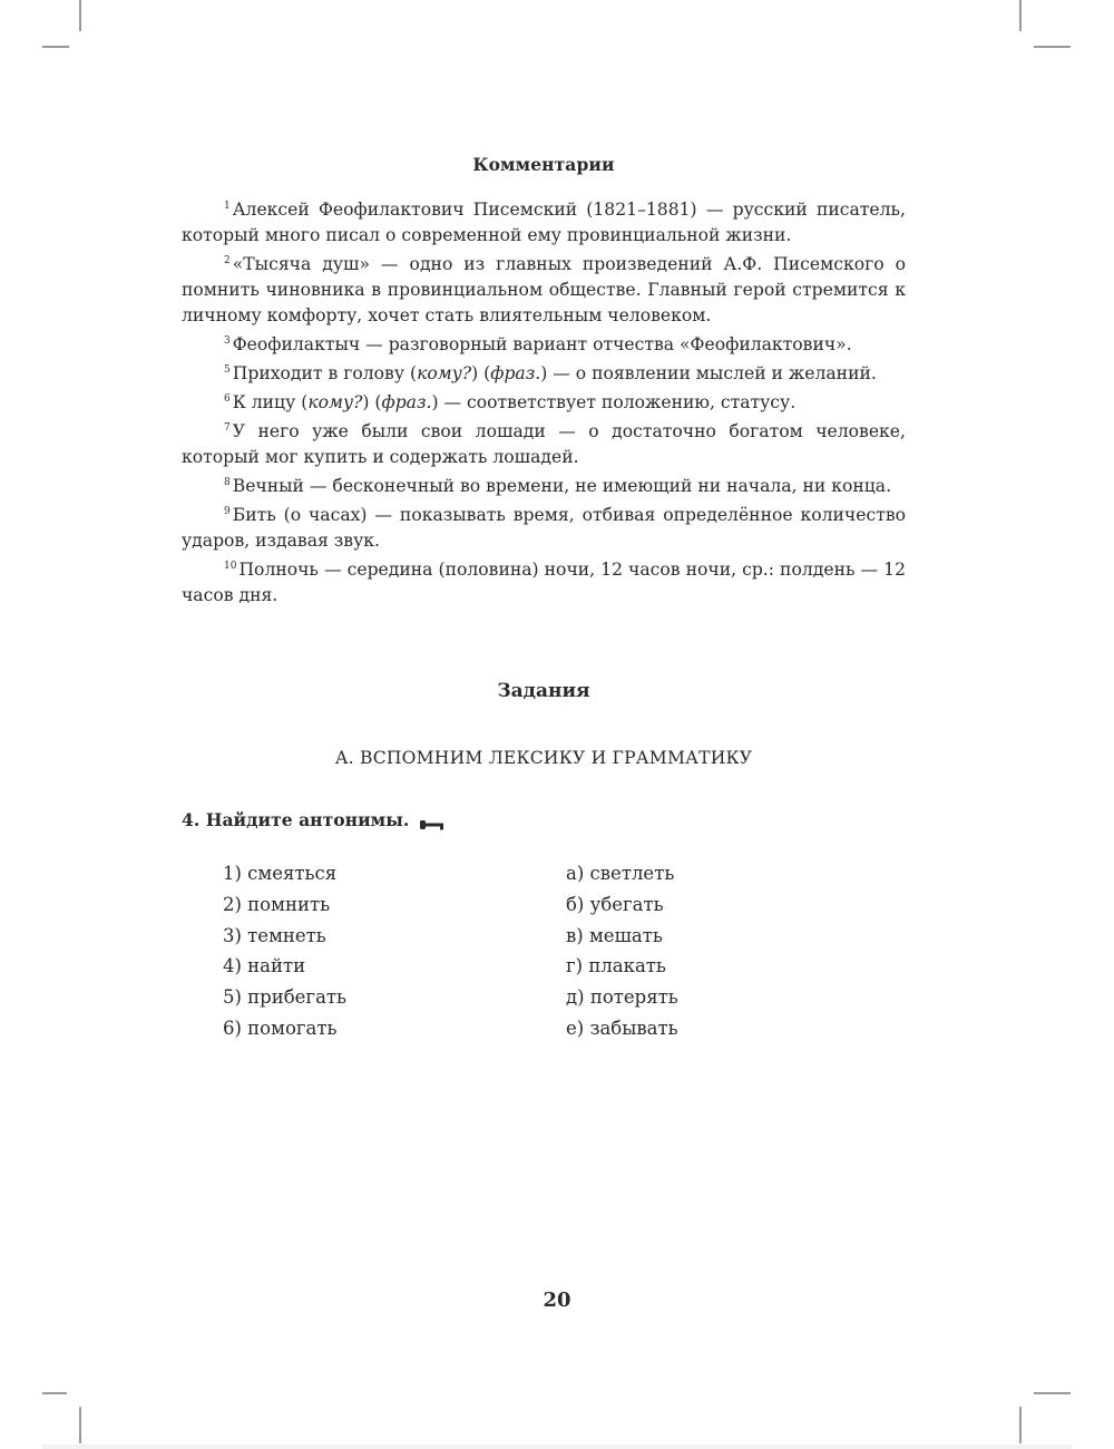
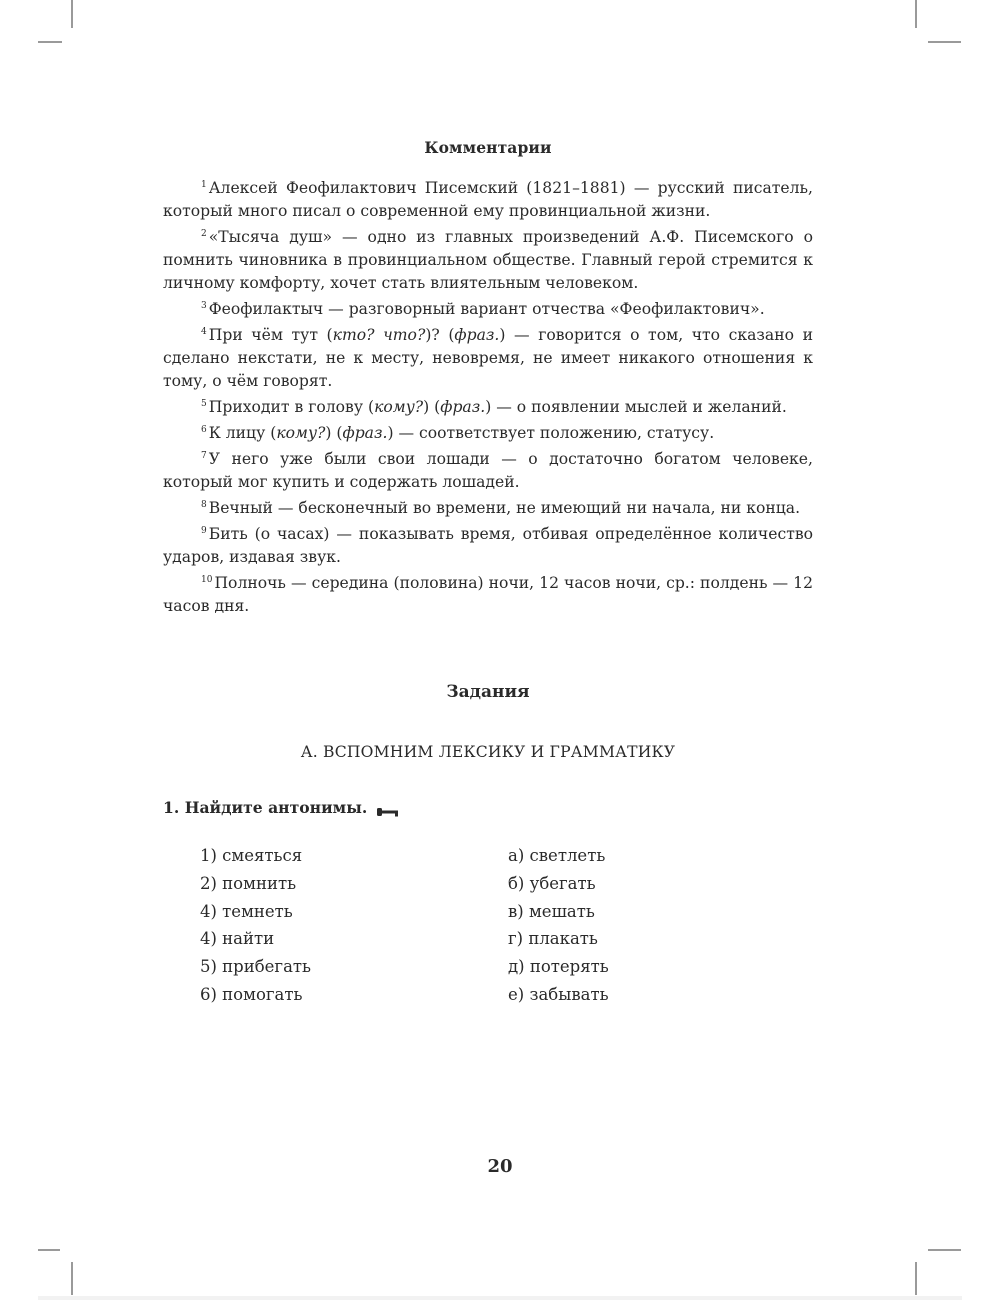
  Комментарии
  1 Алексей Феофилактович Писемский (1821–1881) — русский писатель, который много писал о современной ему провинциальной жизни.
  2 «Тысяча душ» — одно из главных произведений А.Ф. Писемского о помнить чиновника в провинциальном обществе. Главный герой стремится к личному комфорту, хочет стать влиятельным человеком.
  3 Феофилактыч — разговорный вариант отчества «Феофилактович».
+ 4 При чём тут (кто? что?)? (фраз.) — говорится о том, что сказано и сделано некстати, не к месту, невовремя, не имеет никакого отношения к тому, о чём говорят.
  5 Приходит в голову (кому?) (фраз.) — о появлении мыслей и желаний.
  6 К лицу (кому?) (фраз.) — соответствует положению, статусу.
  7 У него уже были свои лошади — о достаточно богатом человеке, который мог купить и содержать лошадей.
  8 Вечный — бесконечный во времени, не имеющий ни начала, ни конца.
  9 Бить (о часах) — показывать время, отбивая определённое количество ударов, издавая звук.
  10 Полночь — середина (половина) ночи, 12 часов ночи, ср.: полдень — 12 часов дня.
  Задания
  А. ВСПОМНИМ ЛЕКСИКУ И ГРАММАТИКУ
- 4. Найдите антонимы.
+ 1. Найдите антонимы.
  1) смеяться
  2) помнить
- 3) темнеть
+ 4) темнеть
  4) найти
  5) прибегать
  6) помогать
  а) светлеть
  б) убегать
  в) мешать
  г) плакать
  д) потерять
  е) забывать
  20
